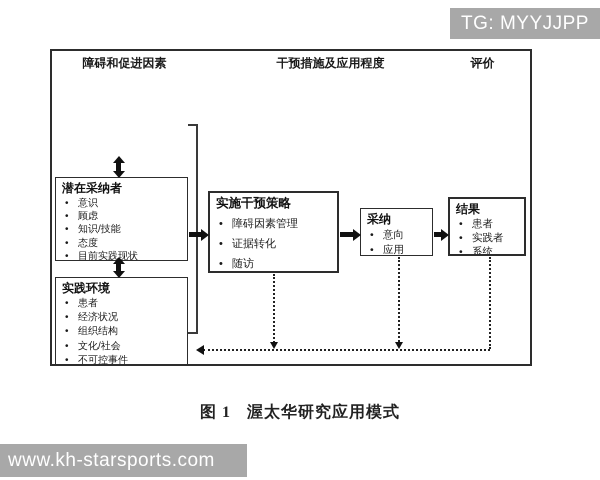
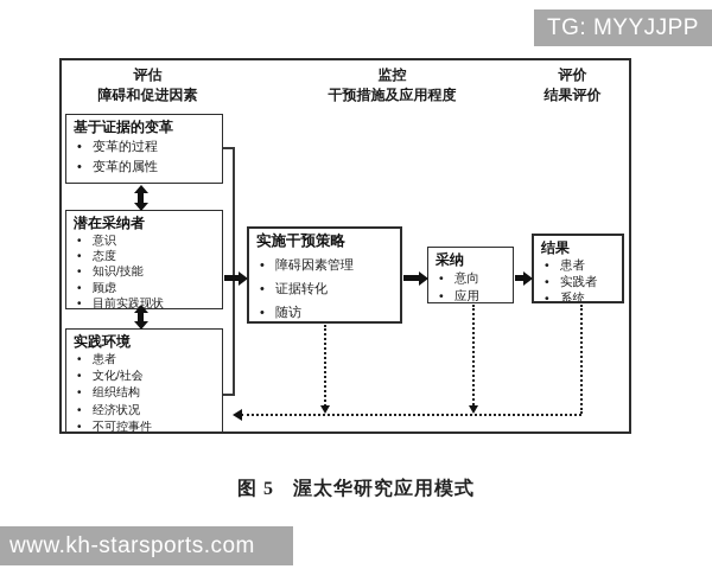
  TG: MYYJJPP
  www.kh-starsports.com
+ 评估
  障碍和促进因素
+ 监控
  干预措施及应用程度
  评价
+ 结果评价
+ 基于证据的变革
+ 变革的过程
+ 变革的属性
  潜在采纳者
  意识
- 顾虑
+ 态度
  知识/技能
- 态度
+ 顾虑
  实践环境
  患者
- 经济状况
+ 文化/社会
  组织结构
- 文化/社会
+ 经济状况
  不可控事件
  实施干预策略
  障碍因素管理
  证据转化
  随访
  采纳
  意向
  应用
  结果
  患者
  实践者
  系统
- 图 1 渥太华研究应用模式
+ 图 5 渥太华研究应用模式
